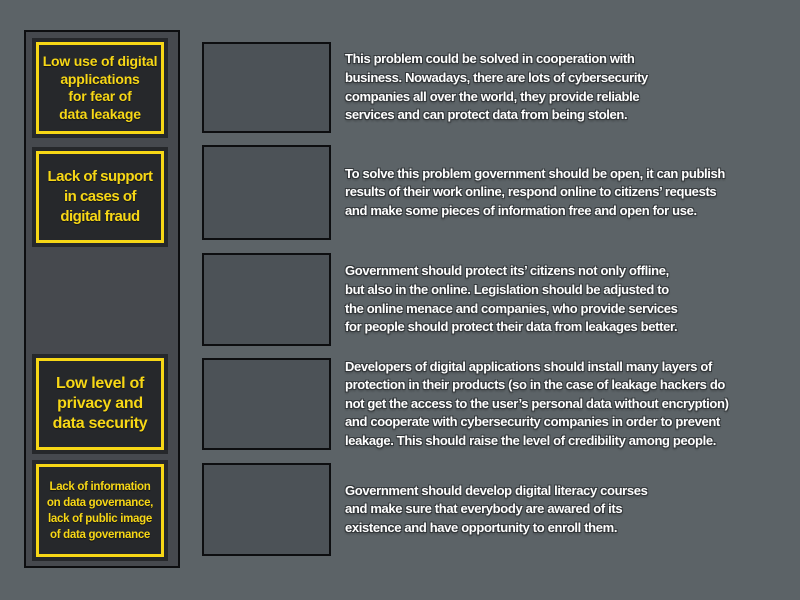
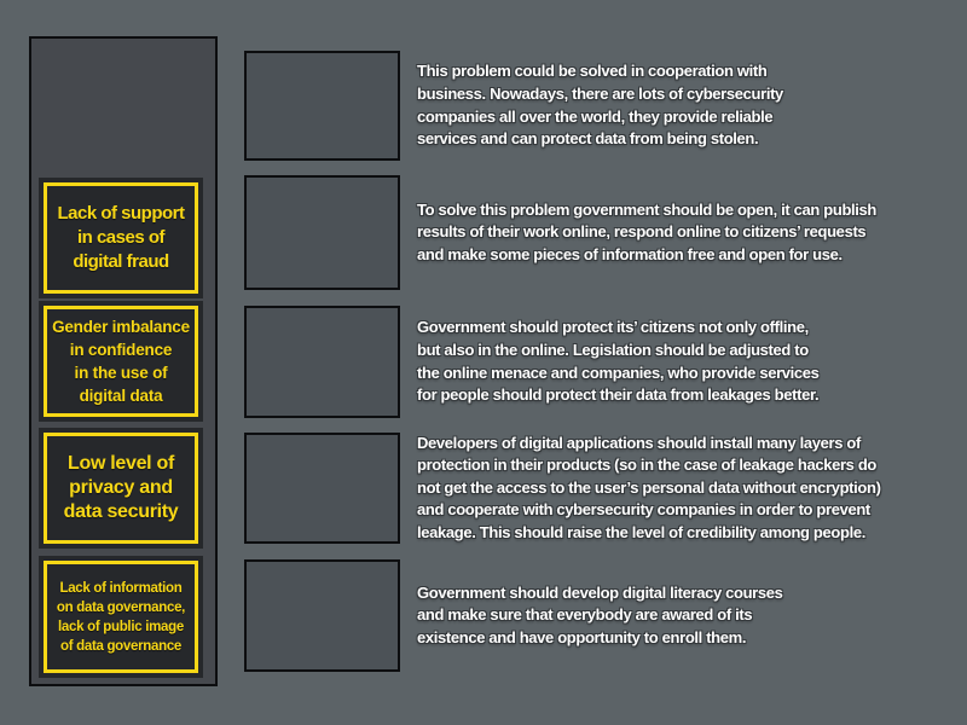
- Low use of digital
- applications
- for fear of
- data leakage
  Lack of support
  in cases of
  digital fraud
+ Gender imbalance
+ in confidence
+ in the use of
+ digital data
  Low level of
  privacy and
  data security
  Lack of information
  on data governance,
  lack of public image
  of data governance
  This problem could be solved in cooperation with
  business. Nowadays, there are lots of cybersecurity
  companies all over the world, they provide reliable
  services and can protect data from being stolen.
  To solve this problem government should be open, it can publish
  results of their work online, respond online to citizens’ requests
  and make some pieces of information free and open for use.
  Government should protect its’ citizens not only offline,
  but also in the online. Legislation should be adjusted to
  the online menace and companies, who provide services
  for people should protect their data from leakages better.
  Developers of digital applications should install many layers of
  protection in their products (so in the case of leakage hackers do
  not get the access to the user’s personal data without encryption)
  and cooperate with cybersecurity companies in order to prevent
  leakage. This should raise the level of credibility among people.
  Government should develop digital literacy courses
  and make sure that everybody are awared of its
  existence and have opportunity to enroll them.
